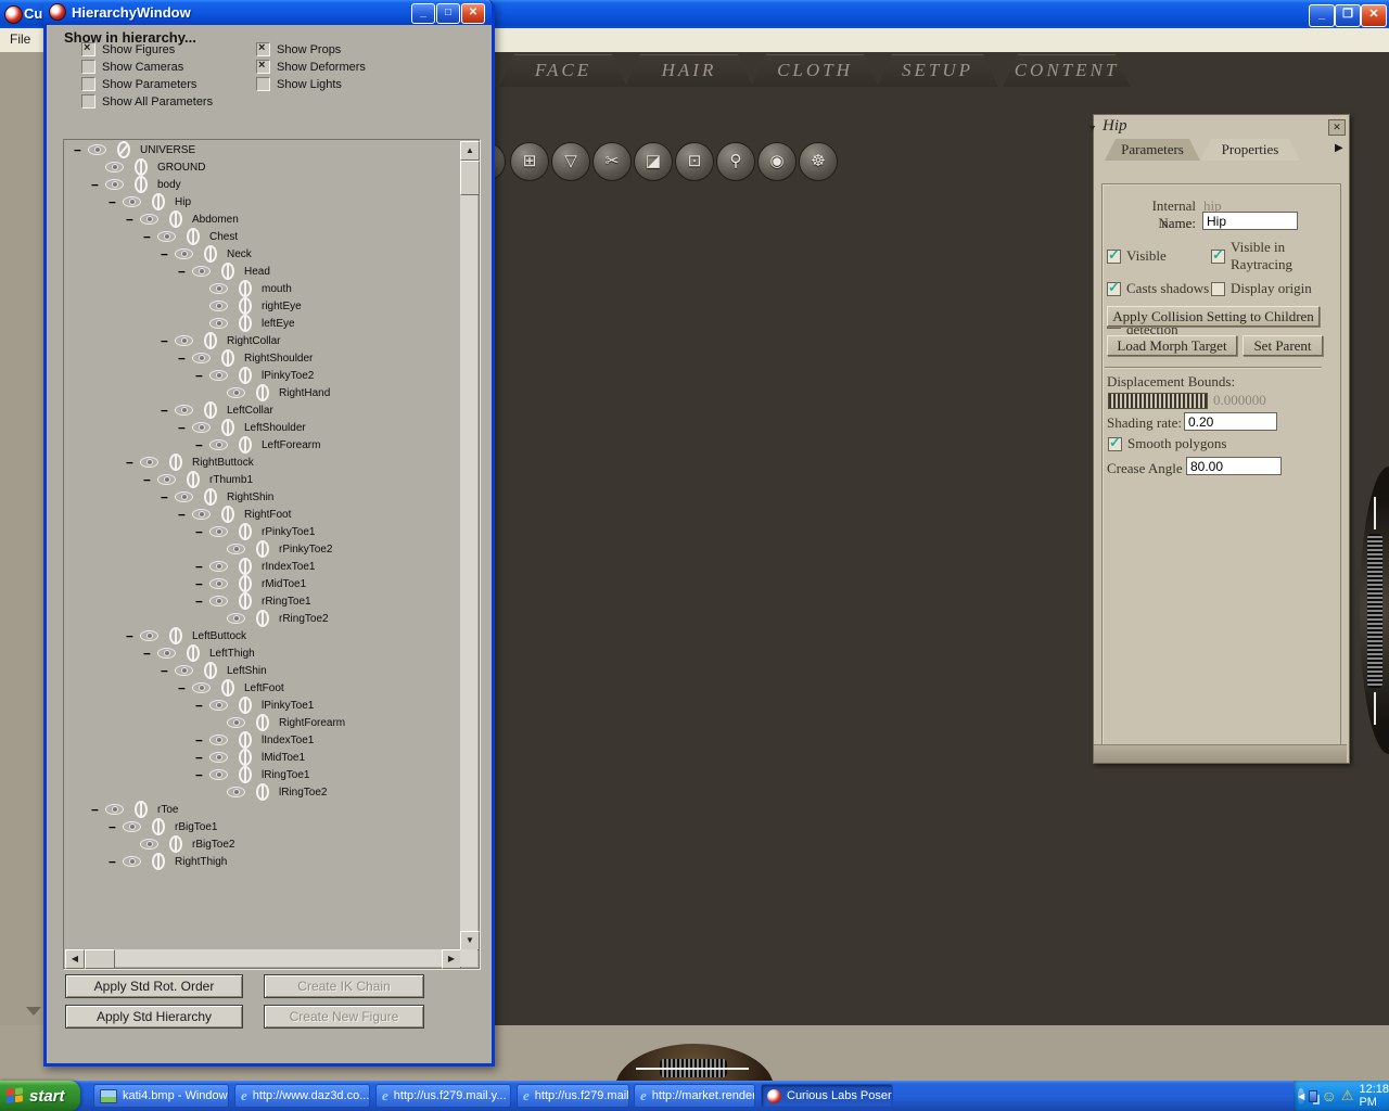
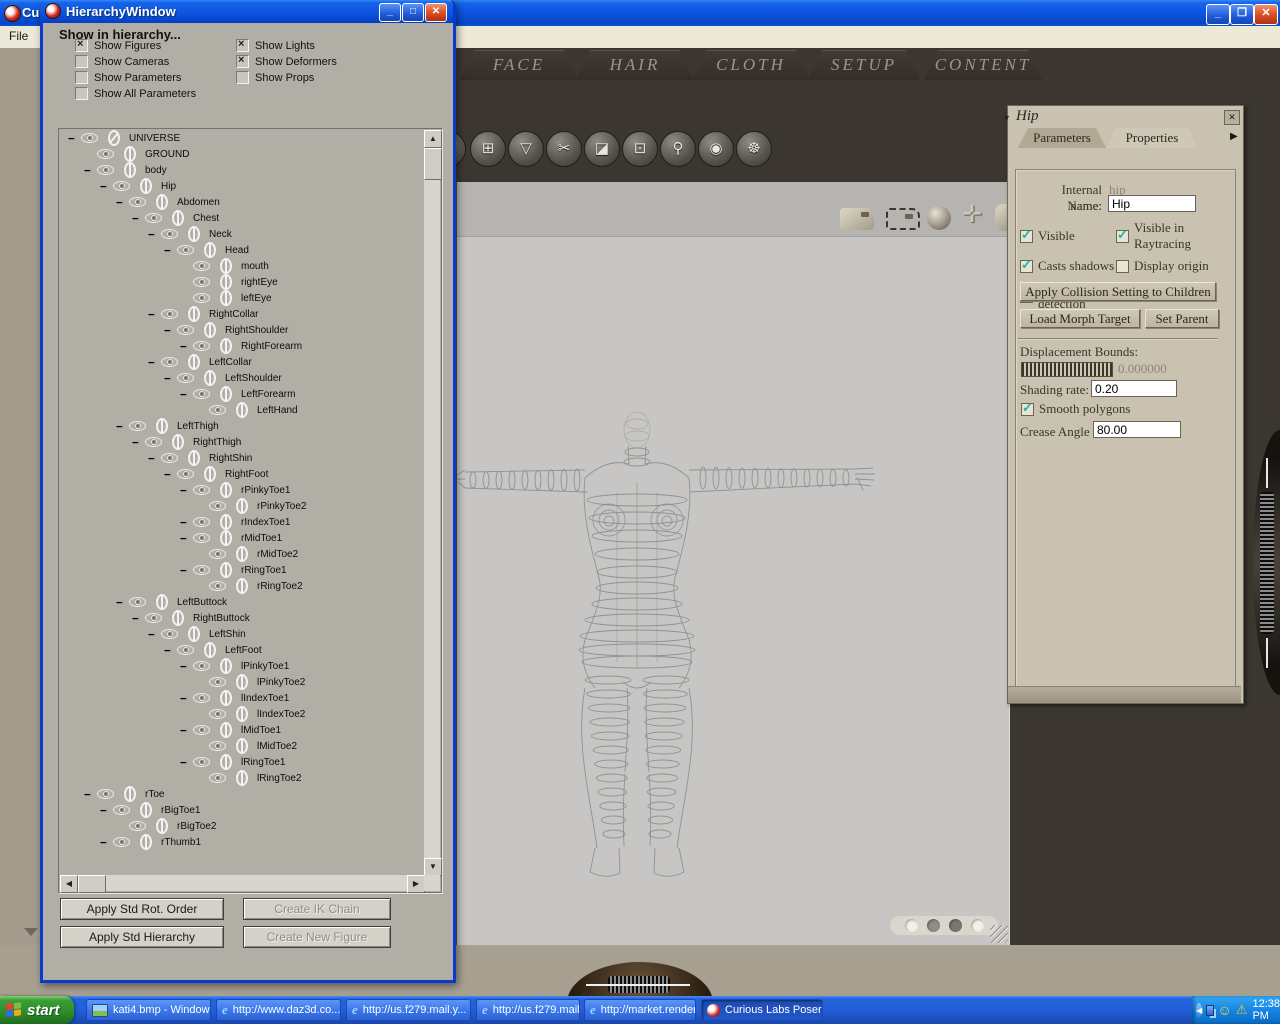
  _
  ❐
  ✕
+ ✛
  ▼
  Hip
  ✕
  Parameters
  Properties
  ▶
  Internal name:
  hip
  Name:
  Hip
  Visible
  Visible in Raytracing
  Casts shadows
  Display origin
  Apply Collision Setting to Children
  Load Morph Target
  Set Parent
  Displacement Bounds:
  0.000000
  Shading rate:
  0.20
  Smooth polygons
  Crease Angle
  80.00
  HierarchyWindow
  _
  □
  ✕
  Show in hierarchy...
  Show Figures
  Show Cameras
  Show Parameters
  Show All Parameters
- Show Props
+ Show Lights
  Show Deformers
- Show Lights
+ Show Props
  −
  UNIVERSE
  GROUND
  −
  body
  −
  Hip
  −
  Abdomen
  −
  Chest
  −
  Neck
  −
  Head
  mouth
  rightEye
  leftEye
  −
  RightCollar
  −
  RightShoulder
  −
- lPinkyToe2
+ RightForearm
- RightHand
  −
  LeftCollar
  −
  LeftShoulder
  −
  LeftForearm
+ LeftHand
  −
- RightButtock
+ LeftThigh
  −
- rThumb1
+ RightThigh
  −
  RightShin
  −
  RightFoot
  −
  rPinkyToe1
  rPinkyToe2
  −
  rIndexToe1
  −
  rMidToe1
+ rMidToe2
  −
  rRingToe1
  rRingToe2
  −
  LeftButtock
  −
- LeftThigh
+ RightButtock
  −
  LeftShin
  −
  LeftFoot
  −
  lPinkyToe1
- RightForearm
+ lPinkyToe2
  −
  lIndexToe1
+ lIndexToe2
  −
  lMidToe1
+ lMidToe2
  −
  lRingToe1
  lRingToe2
  −
  rToe
  −
  rBigToe1
  rBigToe2
  −
- RightThigh
+ rThumb1
  ▲
  ▼
  ◀
  ▶
  Apply Std Rot. Order
  Create IK Chain
  Apply Std Hierarchy
  Create New Figure
  start
  kati4.bmp - Window
  e
  http://www.daz3d.co...
  e
  http://us.f279.mail.y...
  e
  http://us.f279.mail
  e
  http://market.render
  Curious Labs Poser
  ◀
  ☺
  ⚠
- 12:18 PM
+ 12:38 PM
  FACE
  HAIR
  CLOTH
  SETUP
  CONTENT
  ⊞
  ▽
  ✂
  ◪
  ⊡
  ⚲
  ◉
  ☸
